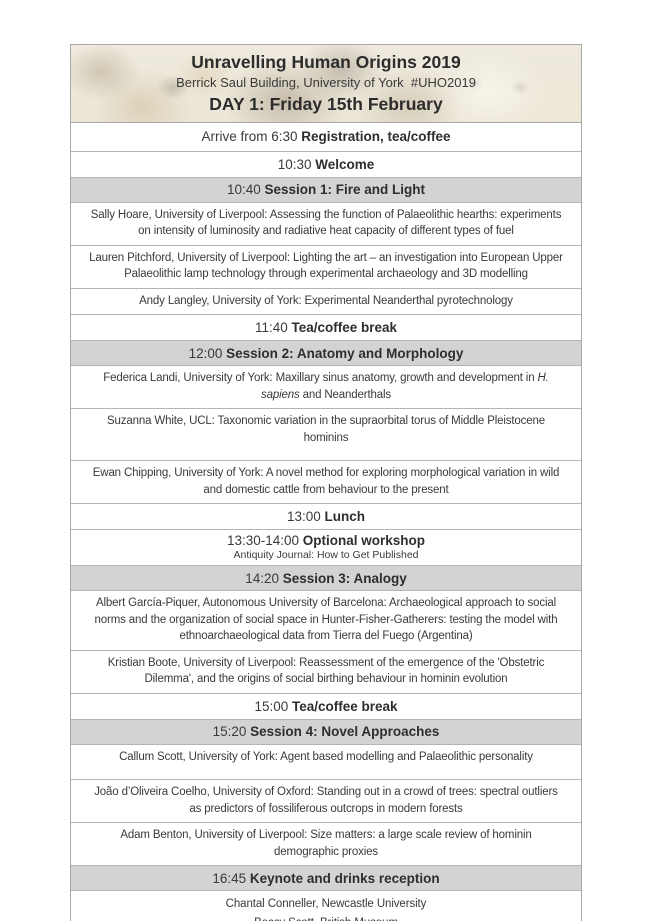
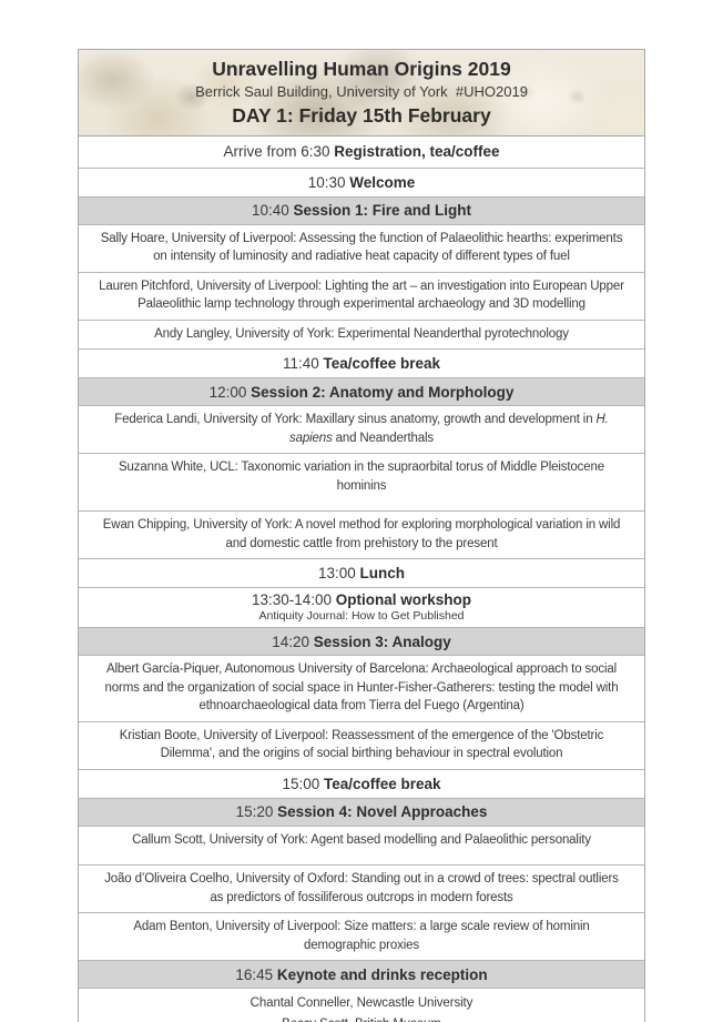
  Unravelling Human Origins 2019
  Berrick Saul Building, University of York #UHO2019
  DAY 1: Friday 15th February
  Arrive from 6:30 Registration, tea/coffee
  10:30 Welcome
  10:40 Session 1: Fire and Light
  Sally Hoare, University of Liverpool: Assessing the function of Palaeolithic hearths: experiments on intensity of luminosity and radiative heat capacity of different types of fuel
  Lauren Pitchford, University of Liverpool: Lighting the art – an investigation into European Upper Palaeolithic lamp technology through experimental archaeology and 3D modelling
  Andy Langley, University of York: Experimental Neanderthal pyrotechnology
  11:40 Tea/coffee break
  12:00 Session 2: Anatomy and Morphology
  Federica Landi, University of York: Maxillary sinus anatomy, growth and development in H. sapiens and Neanderthals
  Suzanna White, UCL: Taxonomic variation in the supraorbital torus of Middle Pleistocene hominins
- Ewan Chipping, University of York: A novel method for exploring morphological variation in wild and domestic cattle from behaviour to the present
+ Ewan Chipping, University of York: A novel method for exploring morphological variation in wild and domestic cattle from prehistory to the present
  13:00 Lunch
  13:30-14:00 Optional workshop
  Antiquity Journal: How to Get Published
  14:20 Session 3: Analogy
  Albert García-Piquer, Autonomous University of Barcelona: Archaeological approach to social norms and the organization of social space in Hunter-Fisher-Gatherers: testing the model with ethnoarchaeological data from Tierra del Fuego (Argentina)
- Kristian Boote, University of Liverpool: Reassessment of the emergence of the 'Obstetric Dilemma', and the origins of social birthing behaviour in hominin evolution
+ Kristian Boote, University of Liverpool: Reassessment of the emergence of the 'Obstetric Dilemma', and the origins of social birthing behaviour in spectral evolution
  15:00 Tea/coffee break
  15:20 Session 4: Novel Approaches
  Callum Scott, University of York: Agent based modelling and Palaeolithic personality
  João d’Oliveira Coelho, University of Oxford: Standing out in a crowd of trees: spectral outliers as predictors of fossiliferous outcrops in modern forests
  Adam Benton, University of Liverpool: Size matters: a large scale review of hominin demographic proxies
  16:45 Keynote and drinks reception
  Chantal Conneller, Newcastle University
